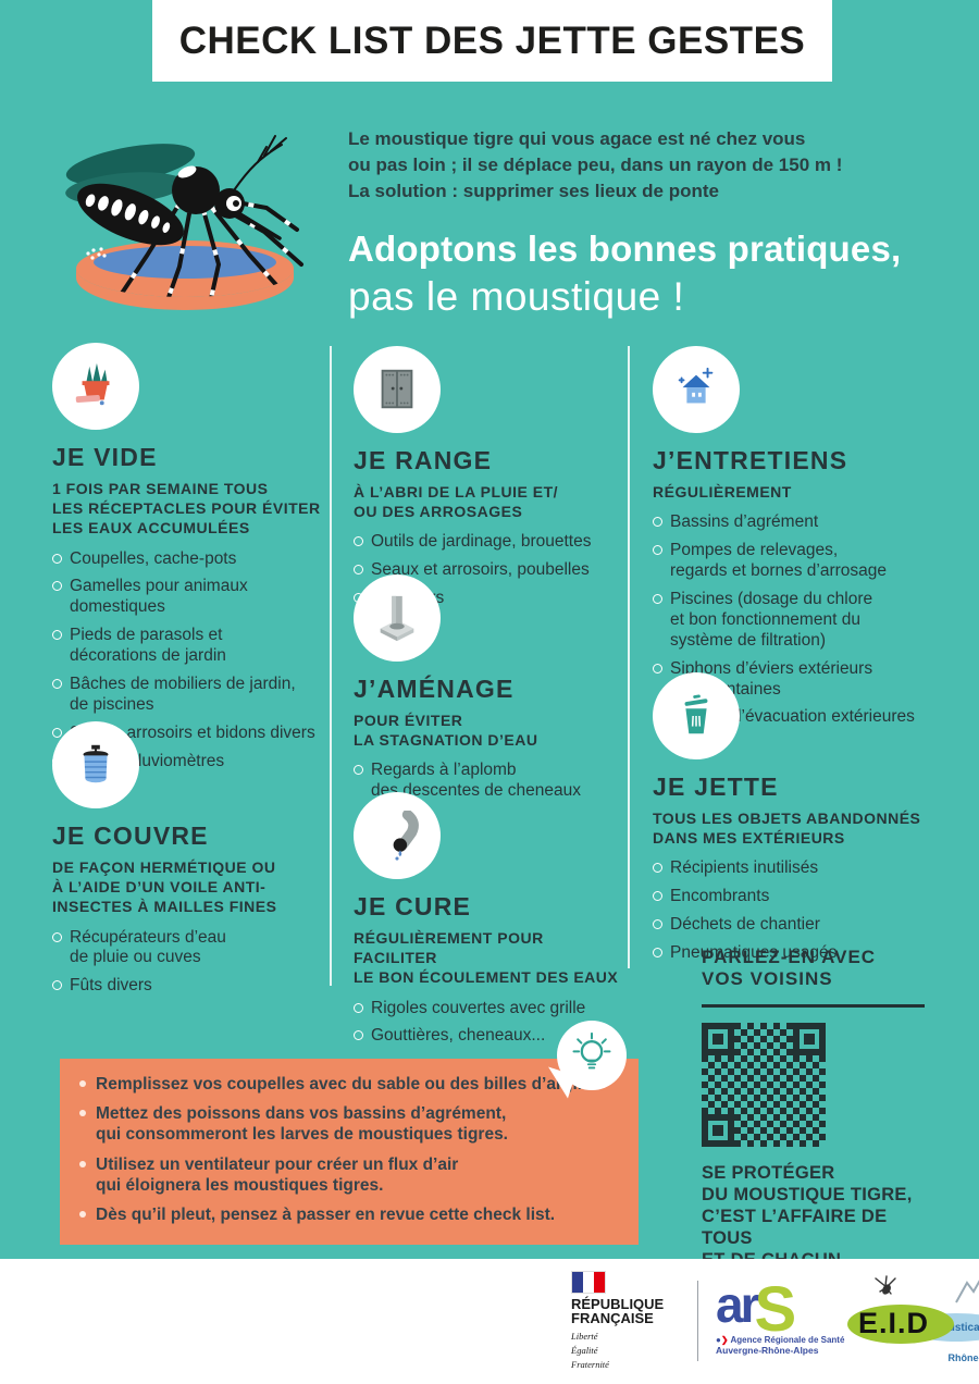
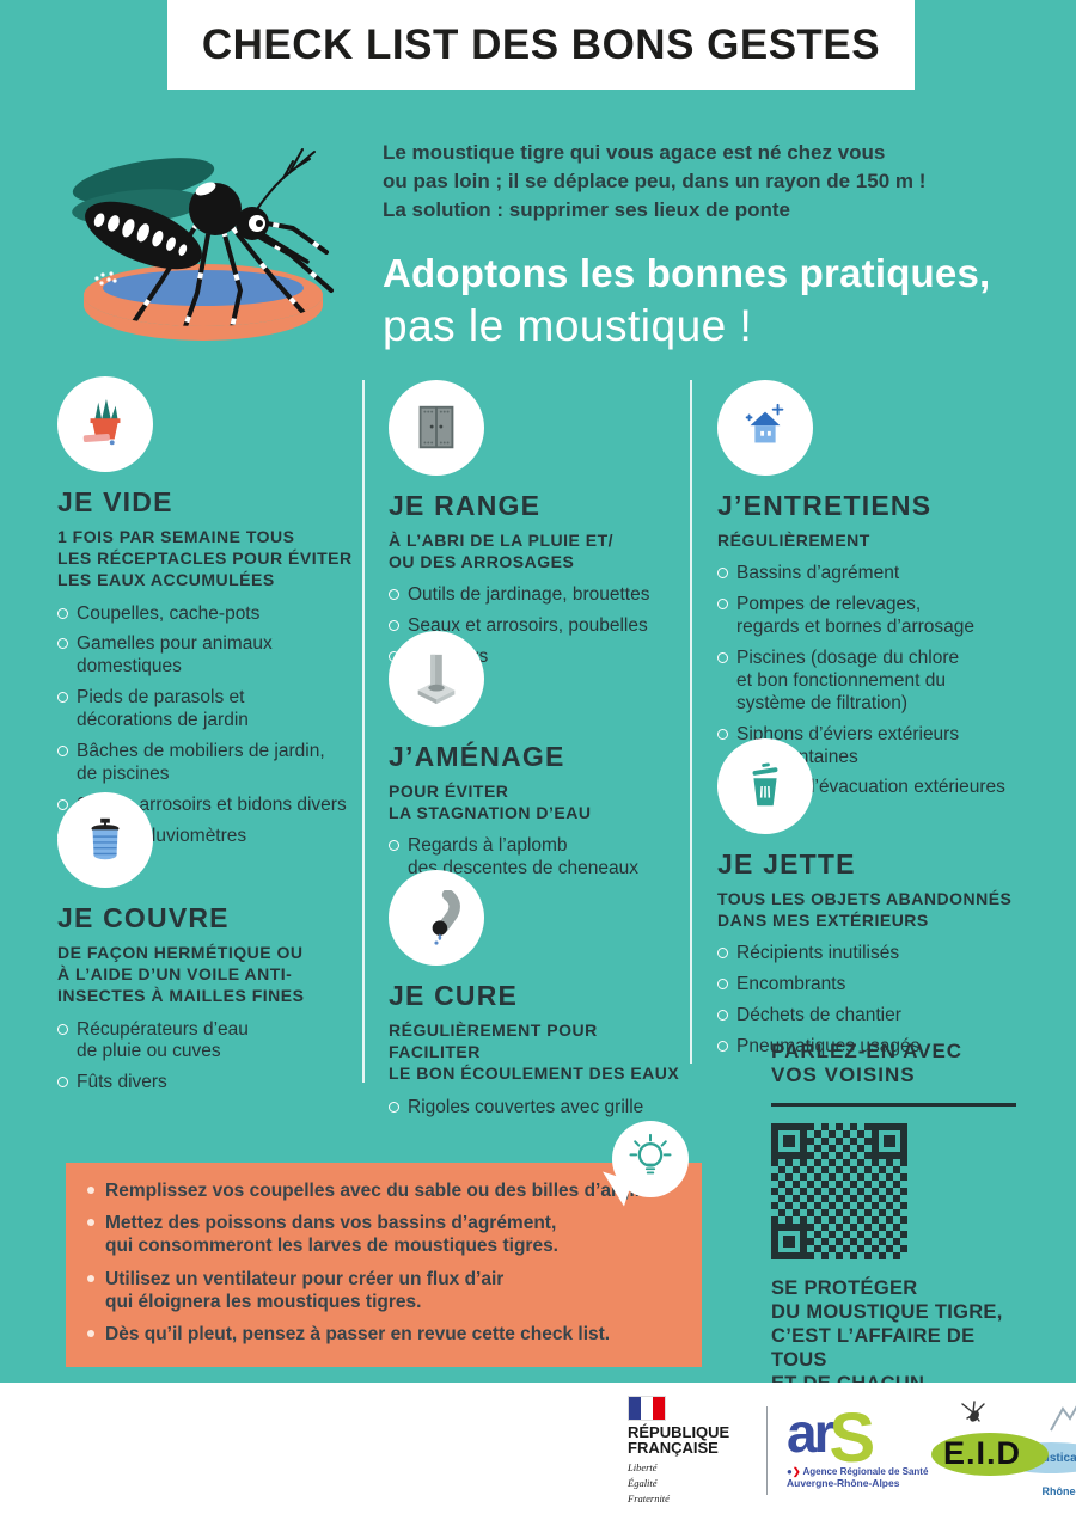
- CHECK LIST DES JETTE GESTES
+ CHECK LIST DES BONS GESTES
  Le moustique tigre qui vous agace est né chez vous
  ou pas loin ; il se déplace peu, dans un rayon de 150 m !
  La solution : supprimer ses lieux de ponte
  Adoptons les bonnes pratiques,
  pas le moustique !
  JE VIDE
  1 FOIS PAR SEMAINE TOUS
  LES RÉCEPTACLES POUR ÉVITER
  LES EAUX ACCUMULÉES
  Coupelles, cache-pots
  Gamelles pour animaux
  domestiques
  Pieds de parasols et
  décorations de jardin
  Bâches de mobiliers de jardin,
  de piscines
  arrosoirs et bidons divers
  JE COUVRE
  DE FAÇON HERMÉTIQUE OU
  À L’AIDE D’UN VOILE ANTI-
  INSECTES À MAILLES FINES
  Récupérateurs d’eau
  de pluie ou cuves
  Fûts divers
  JE RANGE
  À L’ABRI DE LA PLUIE ET/
  OU DES ARROSAGES
  Outils de jardinage, brouettes
  Seaux et arrosoirs, poubelles
  J’AMÉNAGE
  POUR ÉVITER
  LA STAGNATION D’EAU
  Regards à l’aplomb
  des descentes de cheneaux
  JE CURE
  RÉGULIÈREMENT POUR FACILITER
  LE BON ÉCOULEMENT DES EAUX
  Rigoles couvertes avec grille
- Gouttières, cheneaux...
  J’ENTRETIENS
  RÉGULIÈREMENT
  Bassins d’agrément
  Pompes de relevages,
  regards et bornes d’arrosage
  Piscines (dosage du chlore
  et bon fonctionnement du
  système de filtration)
  Siphons d’éviers extérieurs
  ’évacuation extérieures
  JE JETTE
  TOUS LES OBJETS ABANDONNÉS
  DANS MES EXTÉRIEURS
  Récipients inutilisés
  Encombrants
  Déchets de chantier
  Pneumatiques usagés
  Remplissez vos coupelles avec du sable ou des billes d’arg
  Mettez des poissons dans vos bassins d’agrément,
  qui consommeront les larves de moustiques tigres.
  Utilisez un ventilateur pour créer un flux d’air
  qui éloignera les moustiques tigres.
  Dès qu’il pleut, pensez à passer en revue cette check list.
  PARLEZ-EN AVEC
  VOS VOISINS
  SE PROTÉGER
  DU MOUSTIQUE TIGRE,
  C’EST L’AFFAIRE DE TOUS
  RÉPUBLIQUE
  FRANÇAISE
  Liberté
  Égalité
  Fraternité
  arS
  ●❯ Agence Régionale de Santé
  Auvergne-Rhône-Alpes
  E.I.D
